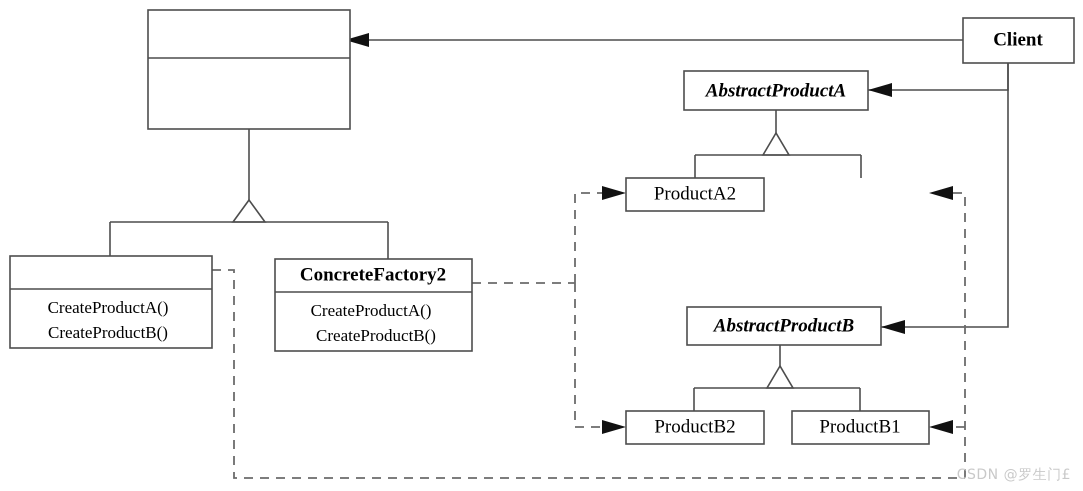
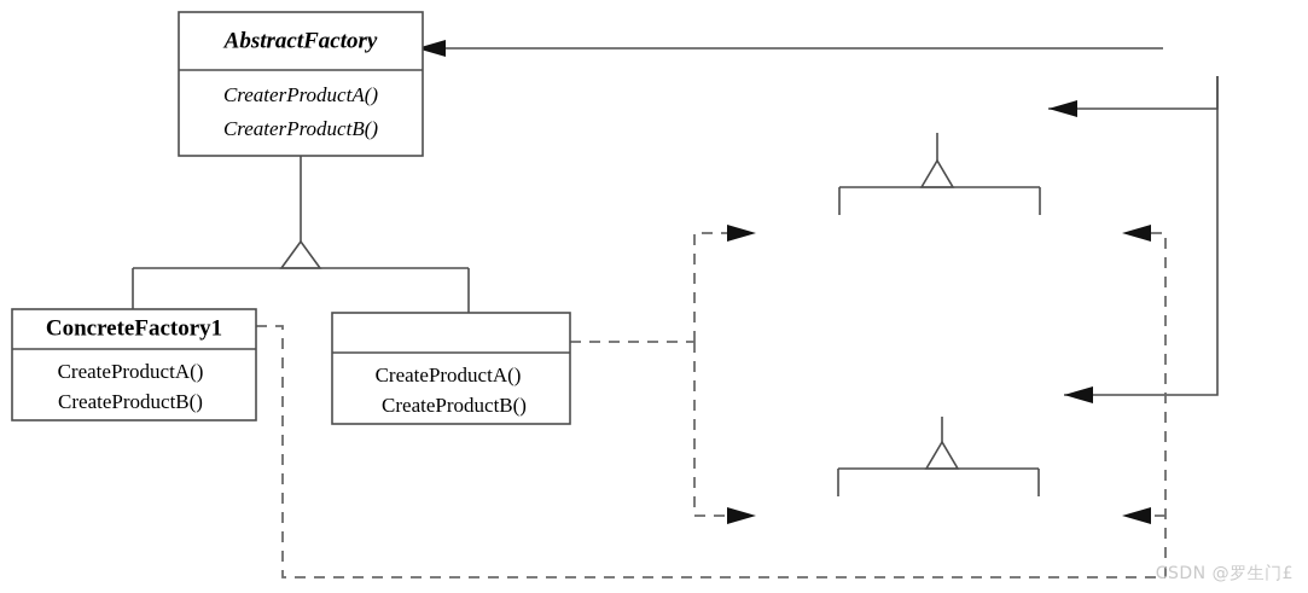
+ AbstractFactory
+ CreaterProductA()
+ CreaterProductB()
+ ConcreteFactory1
  CreateProductA()
  CreateProductB()
- ConcreteFactory2
  CreateProductA()
  CreateProductB()
- AbstractProductA
- AbstractProductB
- ProductA2
- ProductB2
- ProductB1
- Client
  CSDN @罗生门£
